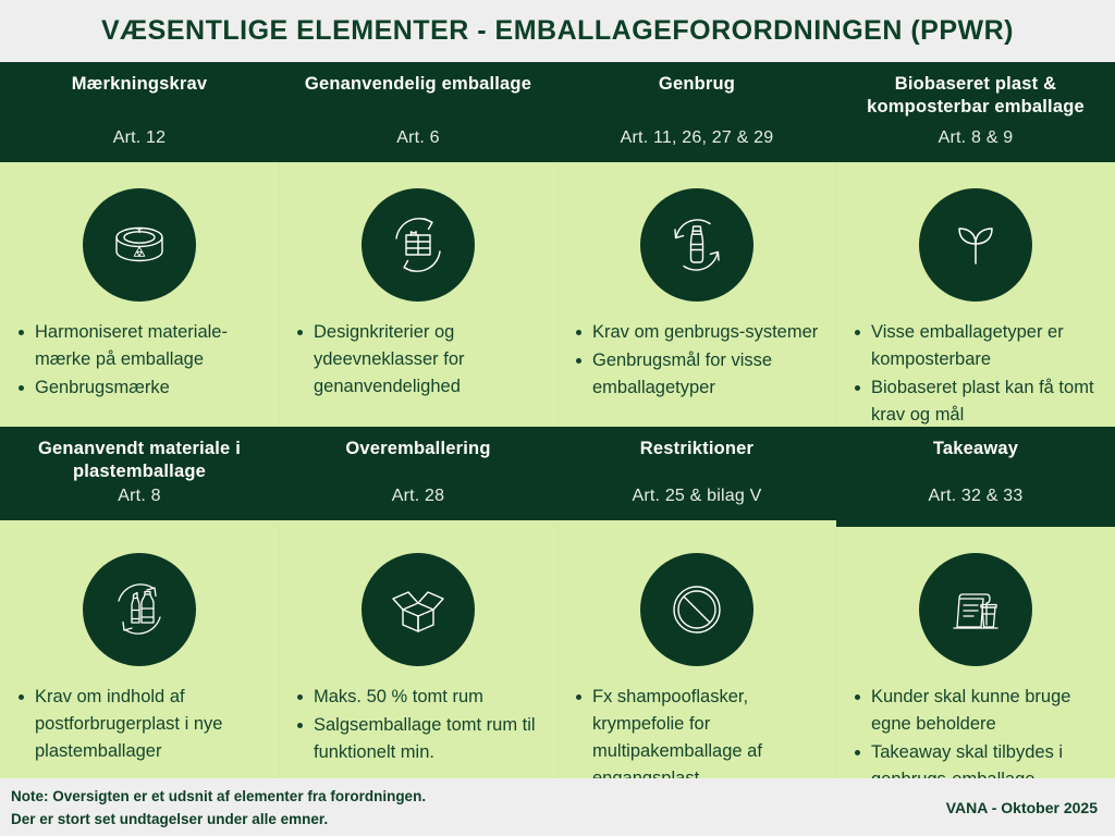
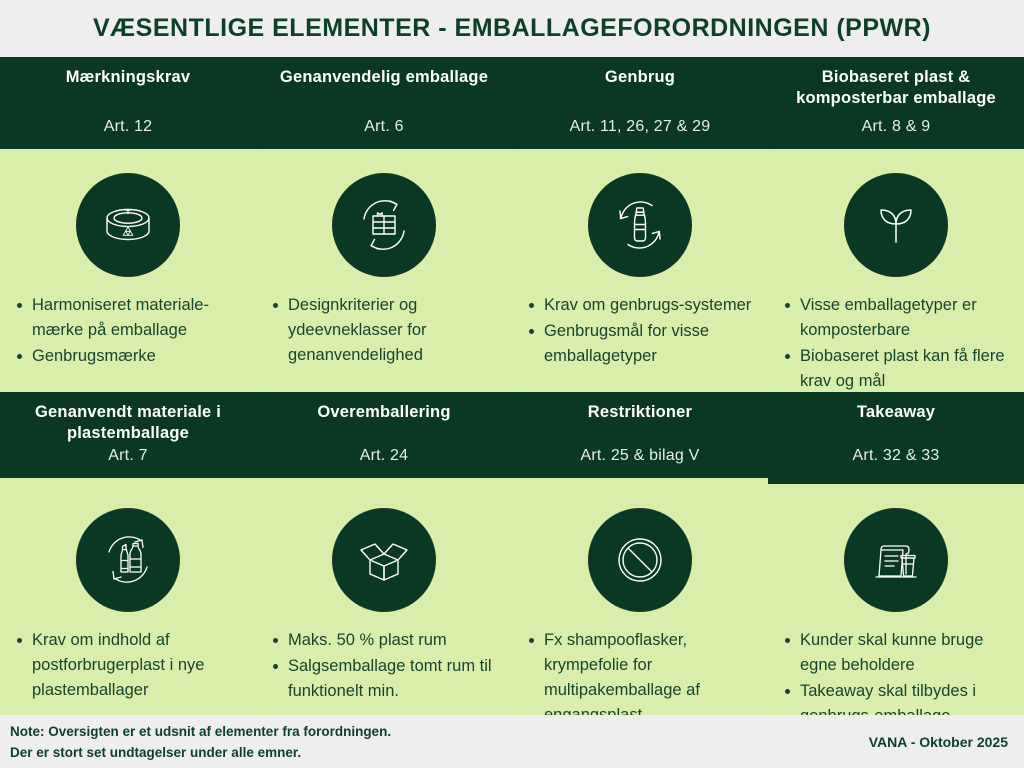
  VÆSENTLIGE ELEMENTER - EMBALLAGEFORORDNINGEN (PPWR)
  Mærkningskrav
  Art. 12
  Genanvendelig emballage
  Art. 6
  Genbrug
  Art. 11, 26, 27 & 29
  Biobaseret plast & komposterbar emballage
  Art. 8 & 9
  Harmoniseret materiale-mærke på emballage
  Genbrugsmærke
  Designkriterier og ydeevneklasser for genanvendelighed
  Krav om genbrugs-systemer
  Genbrugsmål for visse emballagetyper
  Visse emballagetyper er komposterbare
- Biobaseret plast kan få tomt krav og mål
+ Biobaseret plast kan få flere krav og mål
  Genanvendt materiale i plastemballage
- Art. 8
+ Art. 7
  Overemballering
- Art. 28
+ Art. 24
  Restriktioner
  Art. 25 & bilag V
  Takeaway
  Art. 32 & 33
  Krav om indhold af postforbrugerplast i nye plastemballager
- Maks. 50 % tomt rum
+ Maks. 50 % plast rum
  Salgsemballage tomt rum til funktionelt min.
  Fx shampooflasker, krympefolie for multipakemballage af
  Kunder skal kunne bruge egne beholdere
  Note: Oversigten er et udsnit af elementer fra forordningen.
  Der er stort set undtagelser under alle emner.
  VANA - Oktober 2025
